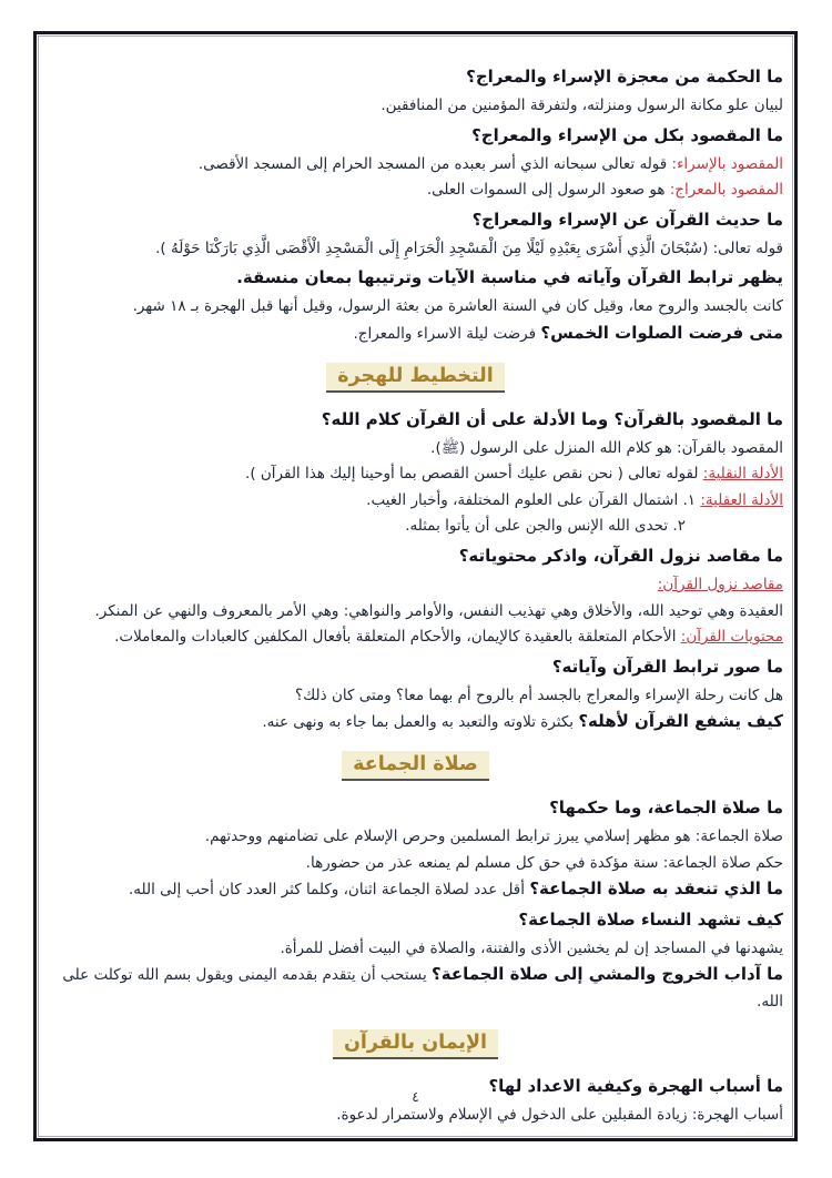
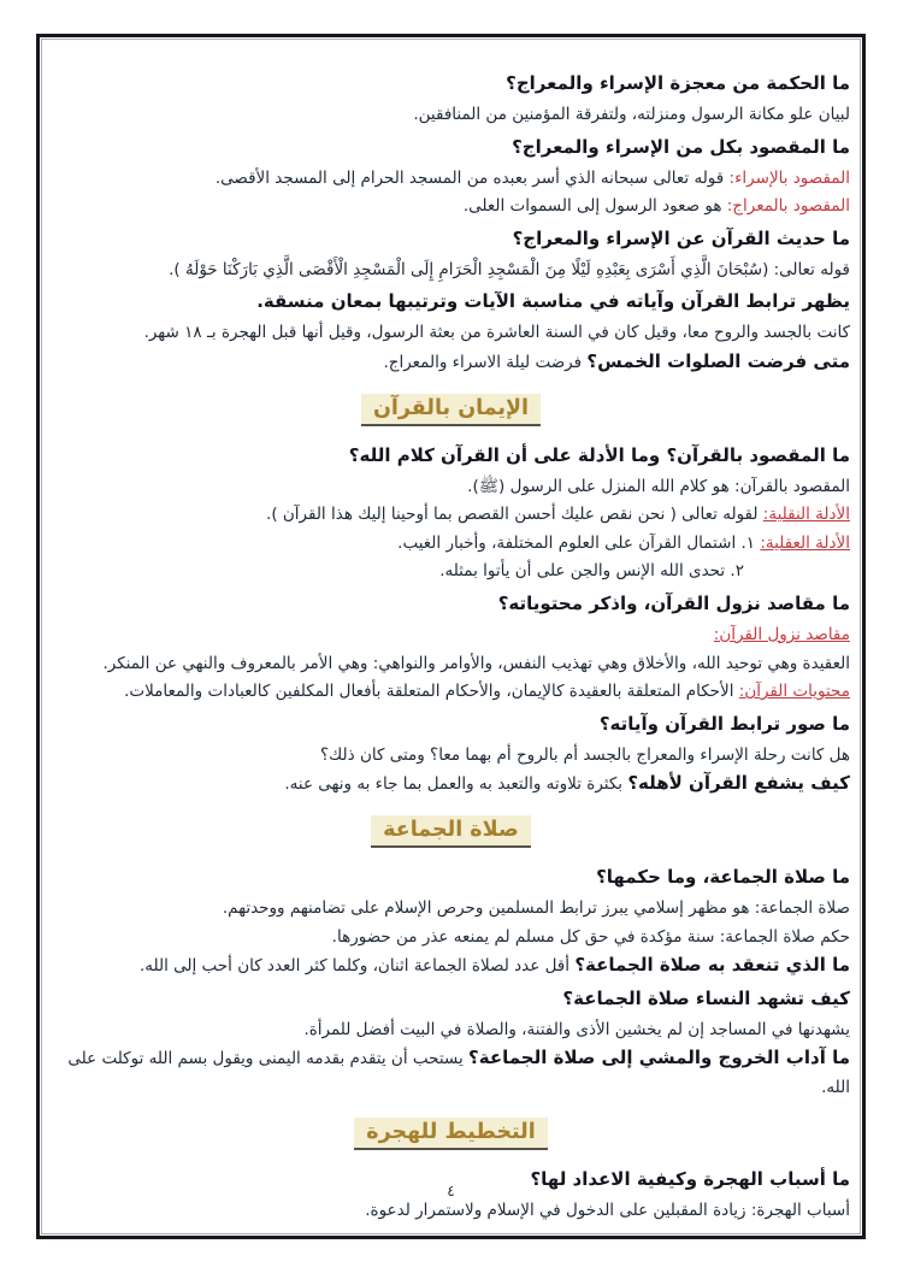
  ما الحكمة من معجزة الإسراء والمعراج؟
  لبيان علو مكانة الرسول ومنزلته، ولتفرقة المؤمنين من المنافقين.
  ما المقصود بكل من الإسراء والمعراج؟
  المقصود بالإسراء: قوله تعالى سبحانه الذي أسر بعبده من المسجد الحرام إلى المسجد الأقصى.
  المقصود بالمعراج: هو صعود الرسول إلى السموات العلى.
  ما حديث القرآن عن الإسراء والمعراج؟
  قوله تعالى: (سُبْحَانَ الَّذِي أَسْرَى بِعَبْدِهِ لَيْلًا مِنَ الْمَسْجِدِ الْحَرَامِ إِلَى الْمَسْجِدِ الْأَقْصَى الَّذِي بَارَكْنَا حَوْلَهُ ).
  يظهر ترابط القرآن وآياته في مناسبة الآيات وترتيبها بمعان منسقة.
  كانت بالجسد والروح معا، وقيل كان في السنة العاشرة من بعثة الرسول، وقيل أنها قبل الهجرة بـ ١٨ شهر.
  متى فرضت الصلوات الخمس؟ فرضت ليلة الاسراء والمعراج.
- التخطيط للهجرة
+ الإيمان بالقرآن
  ما المقصود بالقرآن؟ وما الأدلة على أن القرآن كلام الله؟
  المقصود بالقرآن: هو كلام الله المنزل على الرسول (ﷺ).
  الأدلة النقلية: لقوله تعالى ( نحن نقص عليك أحسن القصص بما أوحينا إليك هذا القرآن ).
  الأدلة العقلية: ١. اشتمال القرآن على العلوم المختلفة، وأخبار الغيب.
  ٢. تحدى الله الإنس والجن على أن يأتوا بمثله.
  ما مقاصد نزول القرآن، واذكر محتوياته؟
  مقاصد نزول القرآن:
  العقيدة وهي توحيد الله، والأخلاق وهي تهذيب النفس، والأوامر والنواهي: وهي الأمر بالمعروف والنهي عن المنكر.
  محتويات القرآن: الأحكام المتعلقة بالعقيدة كالإيمان، والأحكام المتعلقة بأفعال المكلفين كالعبادات والمعاملات.
  ما صور ترابط القرآن وآياته؟
  هل كانت رحلة الإسراء والمعراج بالجسد أم بالروح أم بهما معا؟ ومتى كان ذلك؟
  كيف يشفع القرآن لأهله؟ بكثرة تلاوته والتعبد به والعمل بما جاء به ونهى عنه.
  صلاة الجماعة
  ما صلاة الجماعة، وما حكمها؟
  صلاة الجماعة: هو مظهر إسلامي يبرز ترابط المسلمين وحرص الإسلام على تضامنهم ووحدتهم.
  حكم صلاة الجماعة: سنة مؤكدة في حق كل مسلم لم يمنعه عذر من حضورها.
  ما الذي تنعقد به صلاة الجماعة؟ أقل عدد لصلاة الجماعة اثنان، وكلما كثر العدد كان أحب إلى الله.
  كيف تشهد النساء صلاة الجماعة؟
  يشهدنها في المساجد إن لم يخشين الأذى والفتنة، والصلاة في البيت أفضل للمرأة.
  ما آداب الخروج والمشي إلى صلاة الجماعة؟ يستحب أن يتقدم بقدمه اليمنى ويقول بسم الله توكلت على الله.
- الإيمان بالقرآن
+ التخطيط للهجرة
  ما أسباب الهجرة وكيفية الاعداد لها؟
  أسباب الهجرة: زيادة المقبلين على الدخول في الإسلام ولاستمرار لدعوة.
  ٤
